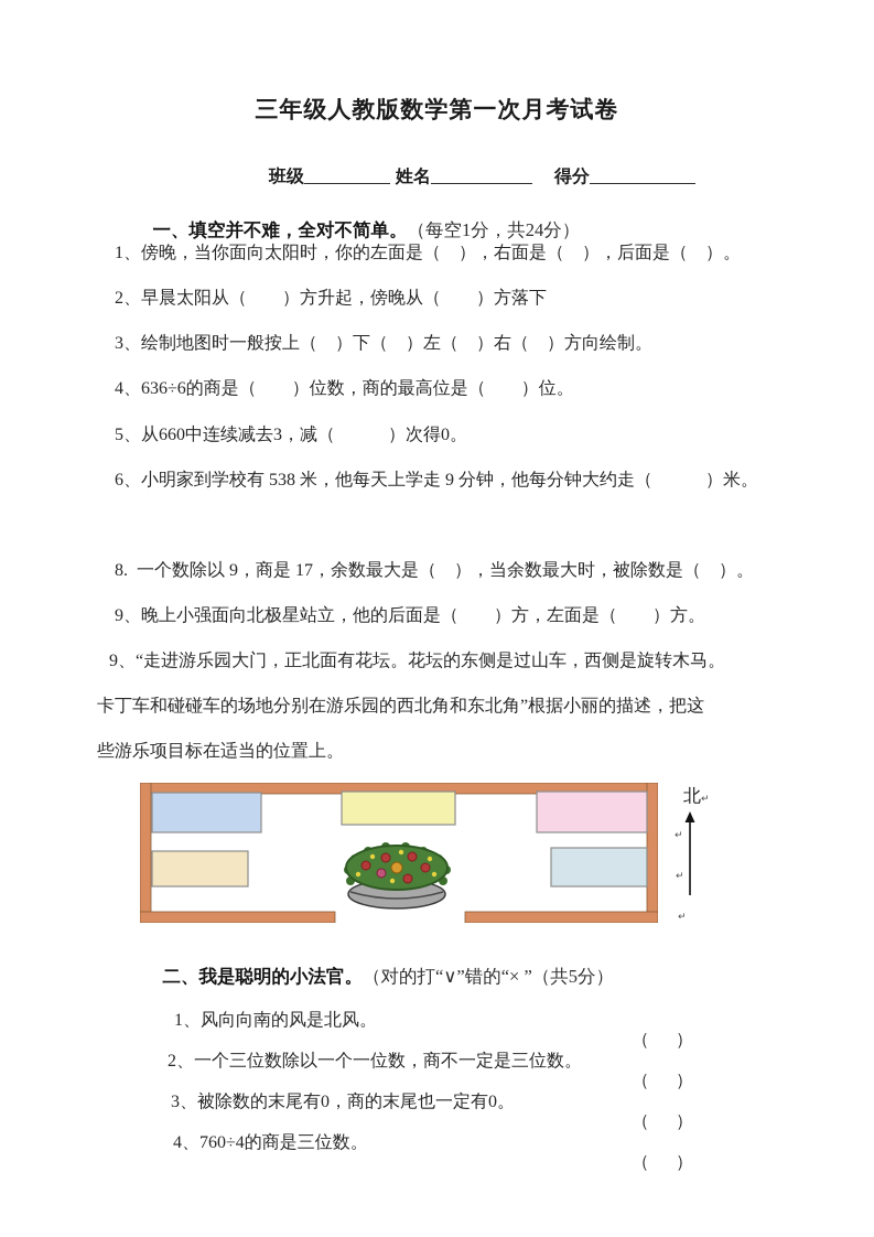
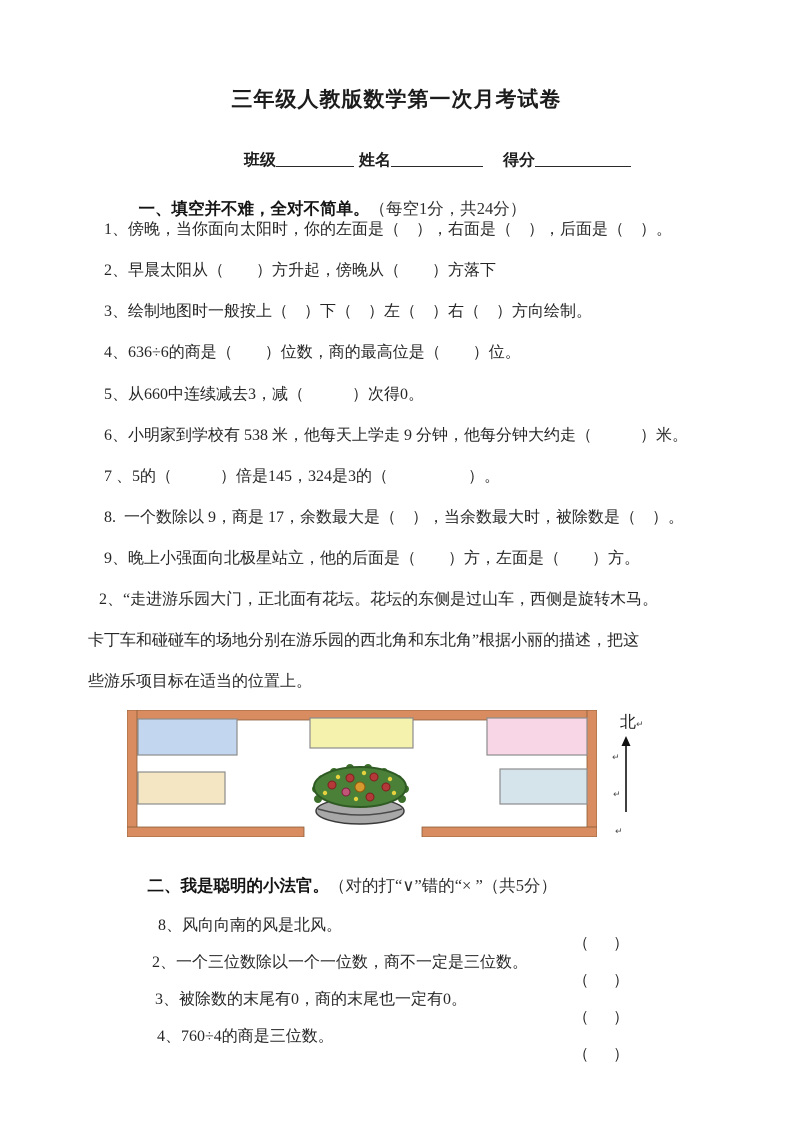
  三年级人教版数学第一次月考试卷
  班级 姓名 得分
  一、填空并不难，全对不简单。（每空1分，共24分）
  1、傍晚，当你面向太阳时，你的左面是（ ），右面是（ ），后面是（ ）。
  2、早晨太阳从（ ）方升起，傍晚从（ ）方落下
  3、绘制地图时一般按上（ ）下（ ）左（ ）右（ ）方向绘制。
  4、636÷6的商是（ ）位数，商的最高位是（ ）位。
  5、从660中连续减去3，减（ ）次得0。
  6、小明家到学校有 538 米，他每天上学走 9 分钟，他每分钟大约走（ ）米。
+ 7 、5的（ ）倍是145，324是3的（ ）。
  8. 一个数除以 9，商是 17，余数最大是（ ），当余数最大时，被除数是（ ）。
  9、晚上小强面向北极星站立，他的后面是（ ）方，左面是（ ）方。
- 9、“走进游乐园大门，正北面有花坛。花坛的东侧是过山车，西侧是旋转木马。
+ 2、“走进游乐园大门，正北面有花坛。花坛的东侧是过山车，西侧是旋转木马。
  卡丁车和碰碰车的场地分别在游乐园的西北角和东北角”根据小丽的描述，把这
  些游乐项目标在适当的位置上。
  北↵
  ↵
  ↵
  ↵
  二、我是聪明的小法官。（对的打“∨”错的“× ”（共5分）
- 1、风向向南的风是北风。
+ 8、风向向南的风是北风。
  （ ）
  2、一个三位数除以一个一位数，商不一定是三位数。
  （ ）
  3、被除数的末尾有0，商的末尾也一定有0。
  （ ）
  4、760÷4的商是三位数。
  （ ）
